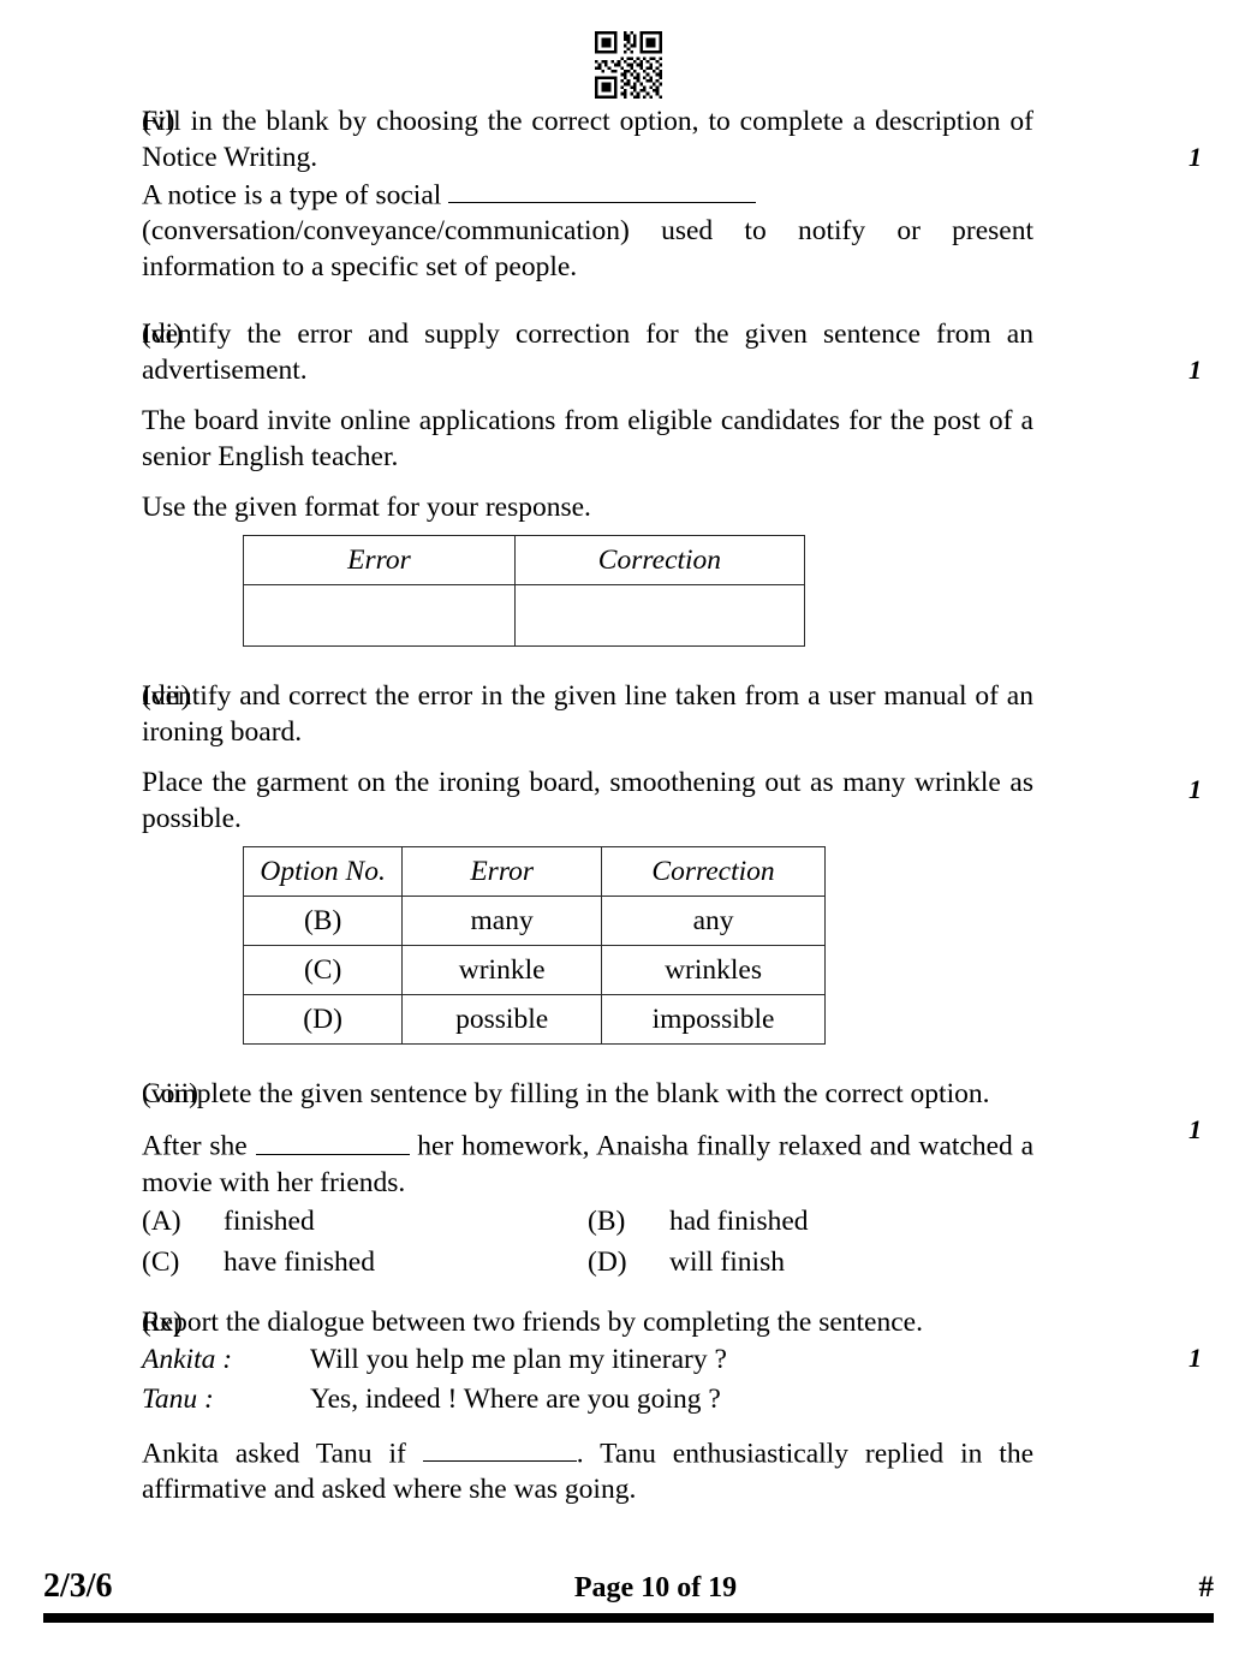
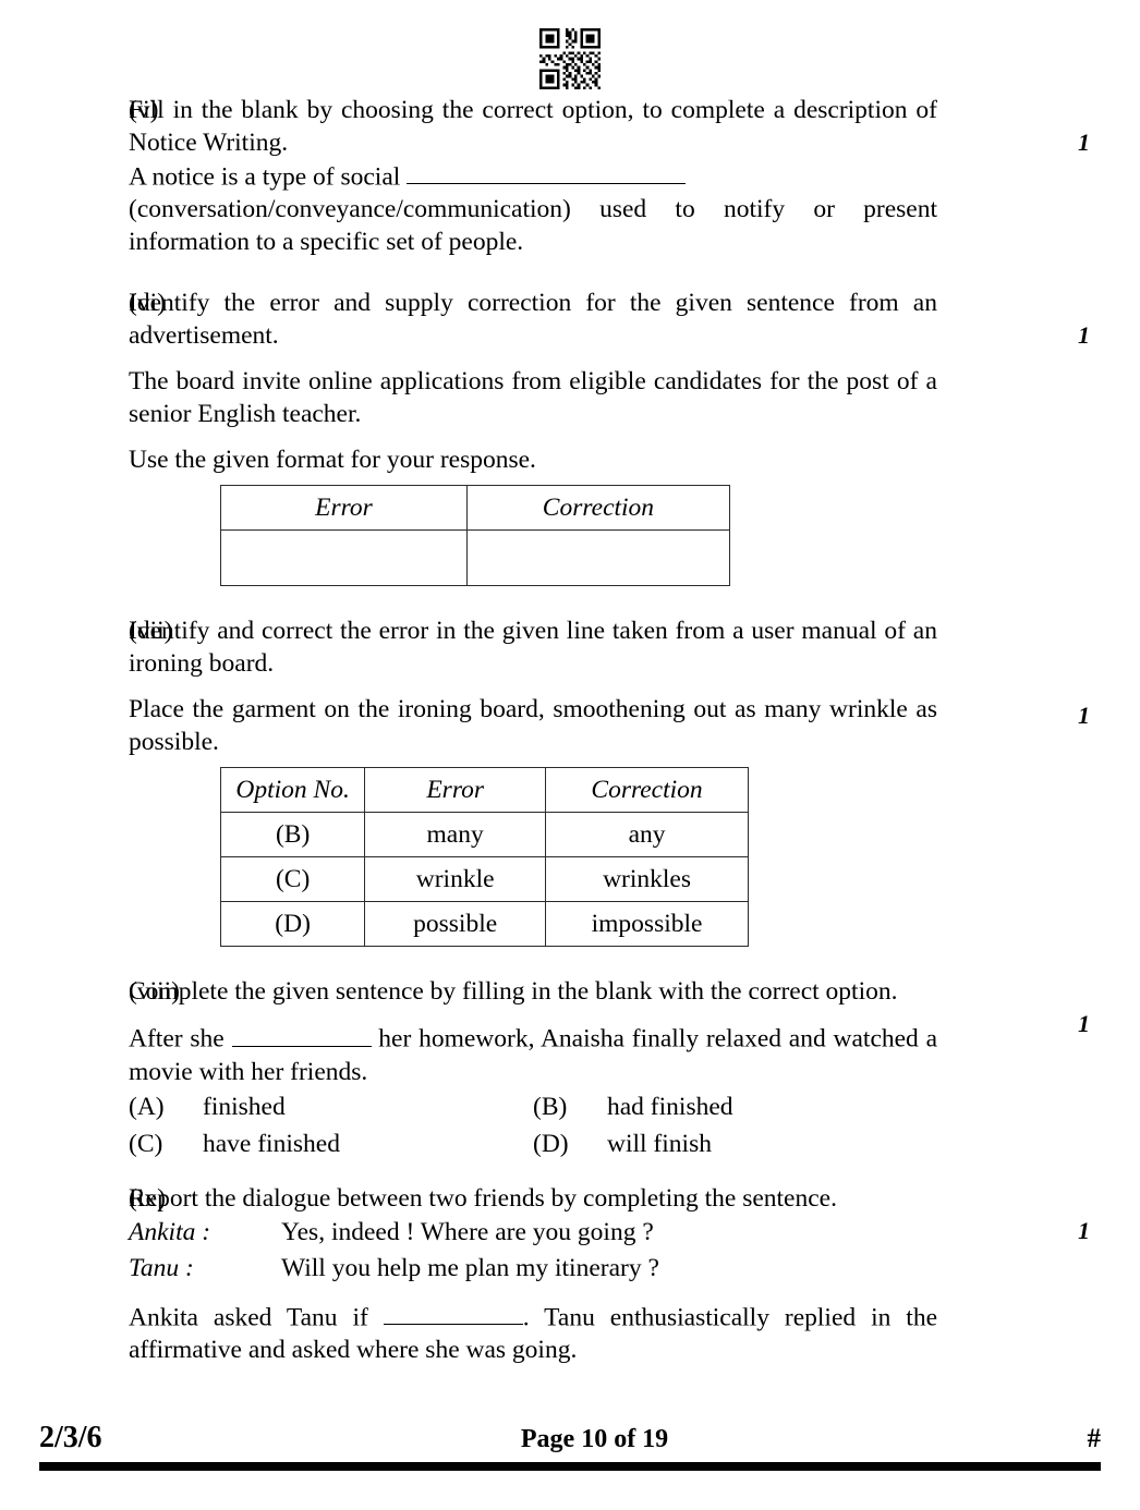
  (v)
  Fill in the blank by choosing the correct option, to complete a description of Notice Writing.
  A notice is a type of social
  (conversation/conveyance/communication) used to notify or present information to a specific set of people.
  1
  (vi)
  Identify the error and supply correction for the given sentence from an advertisement.
  The board invite online applications from eligible candidates for the post of a senior English teacher.
  Use the given format for your response.
  1
  Error	Correction
  (vii)
  Identify and correct the error in the given line taken from a user manual of an ironing board.
  Place the garment on the ironing board, smoothening out as many wrinkle as possible.
  1
  Option No.	Error	Correction
  (B)	many	any
  (C)	wrinkle	wrinkles
  (D)	possible	impossible
  (viii)
  Complete the given sentence by filling in the blank with the correct option.
  After she her homework, Anaisha finally relaxed and watched a movie with her friends.
  (A)
  finished
  (B)
  had finished
  (C)
  have finished
  (D)
  will finish
  1
  (ix)
  Report the dialogue between two friends by completing the sentence.
  Ankita :
- Will you help me plan my itinerary ?
+ Yes, indeed ! Where are you going ?
  Tanu :
- Yes, indeed ! Where are you going ?
+ Will you help me plan my itinerary ?
  Ankita asked Tanu if . Tanu enthusiastically replied in the affirmative and asked where she was going.
  1
  2/3/6
  Page 10 of 19
  #
